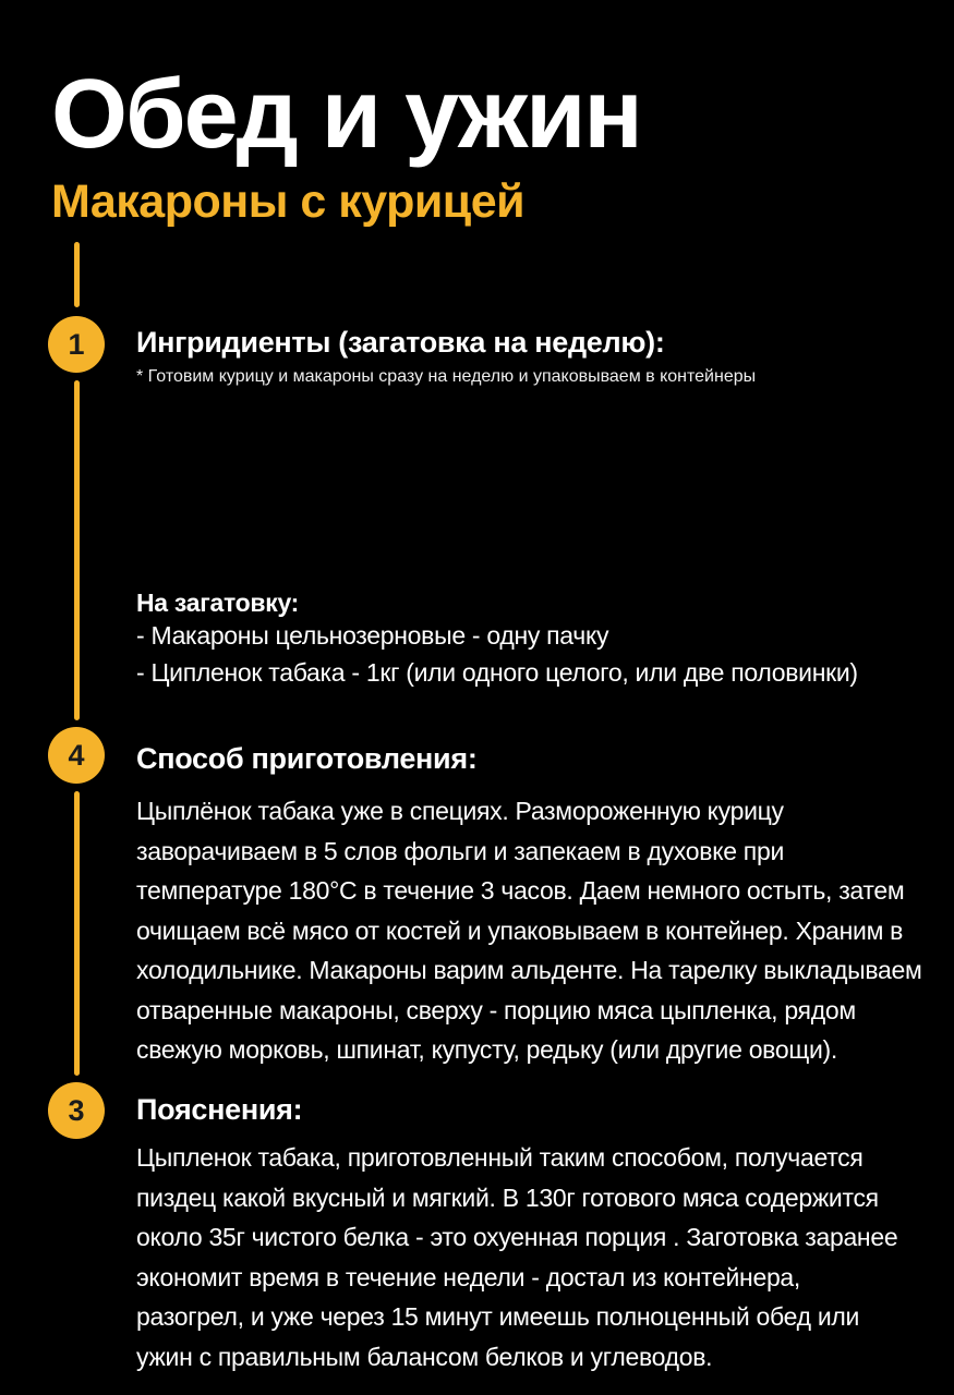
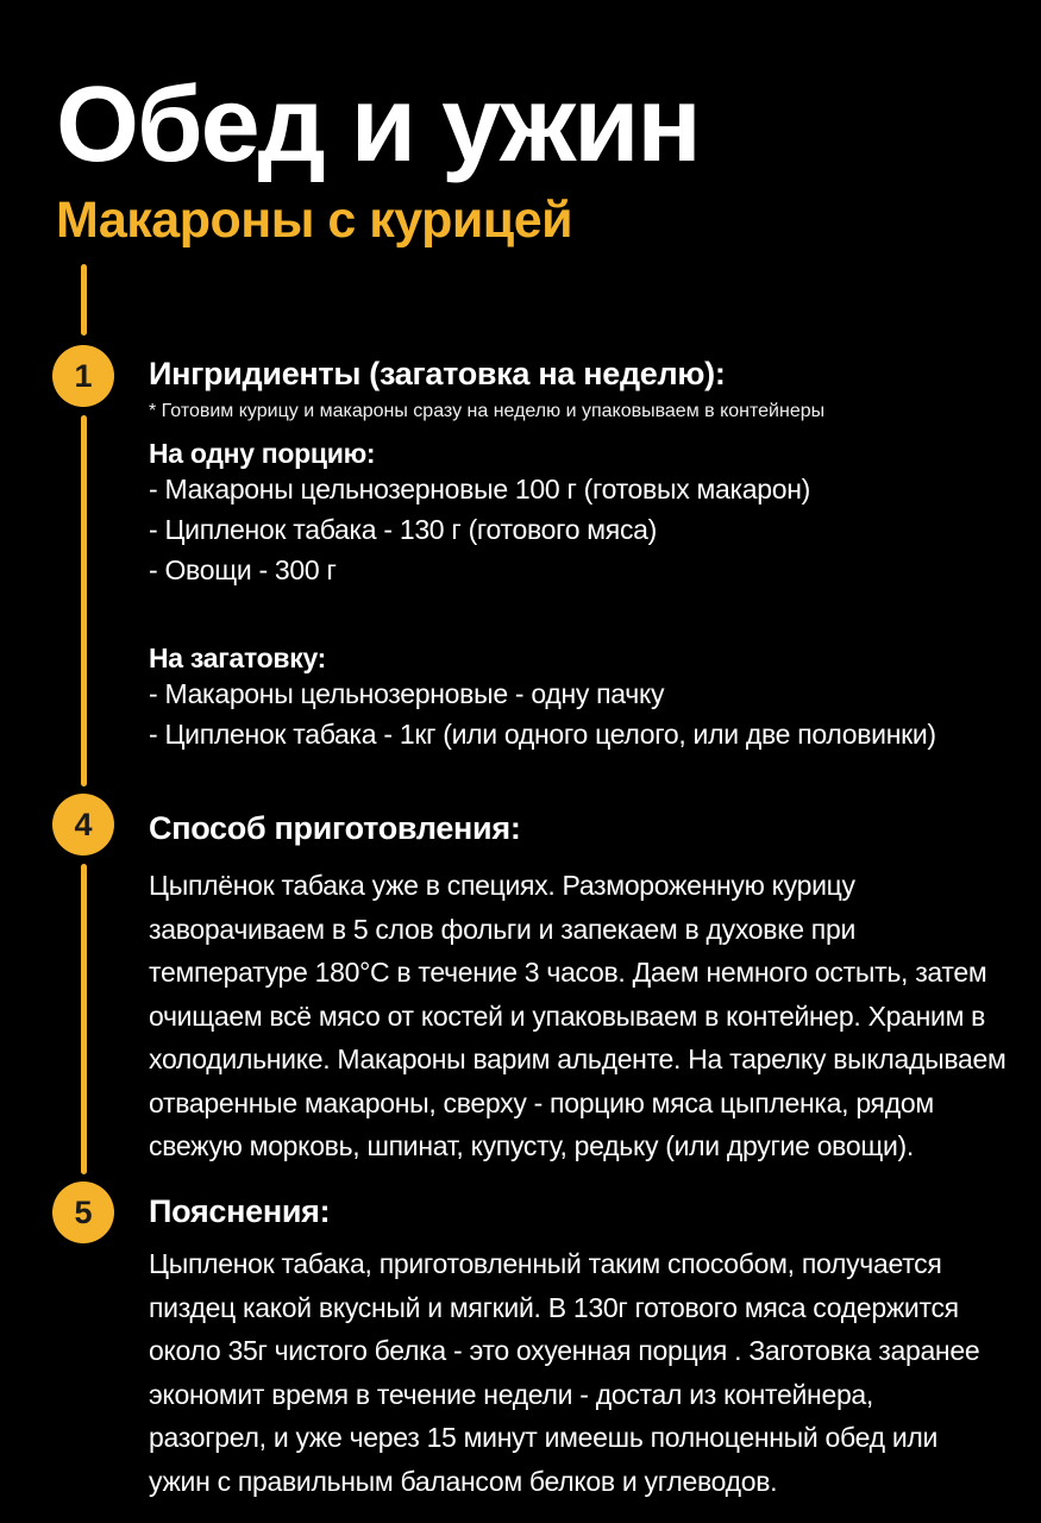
  Обед и ужин
  Макароны с курицей
  1
  4
- 3
+ 5
  Ингридиенты (загатовка на неделю):
  * Готовим курицу и макароны сразу на неделю и упаковываем в контейнеры
+ На одну порцию:
+ - Макароны цельнозерновые 100 г (готовых макарон)
+ - Ципленок табака - 130 г (готового мяса)
+ - Овощи - 300 г
  На загатовку:
  - Макароны цельнозерновые - одну пачку
  - Ципленок табака - 1кг (или одного целого, или две половинки)
  Способ приготовления:
  Цыплёнок табака уже в специях. Размороженную курицу
  заворачиваем в 5 слов фольги и запекаем в духовке при
  температуре 180°С в течение 3 часов. Даем немного остыть, затем
  очищаем всё мясо от костей и упаковываем в контейнер. Храним в
  холодильнике. Макароны варим альденте. На тарелку выкладываем
  отваренные макароны, сверху - порцию мяса цыпленка, рядом
  свежую морковь, шпинат, купусту, редьку (или другие овощи).
  Пояснения:
  Цыпленок табака, приготовленный таким способом, получается
  пиздец какой вкусный и мягкий. В 130г готового мяса содержится
  около 35г чистого белка - это охуенная порция . Заготовка заранее
  экономит время в течение недели - достал из контейнера,
  разогрел, и уже через 15 минут имеешь полноценный обед или
  ужин с правильным балансом белков и углеводов.
